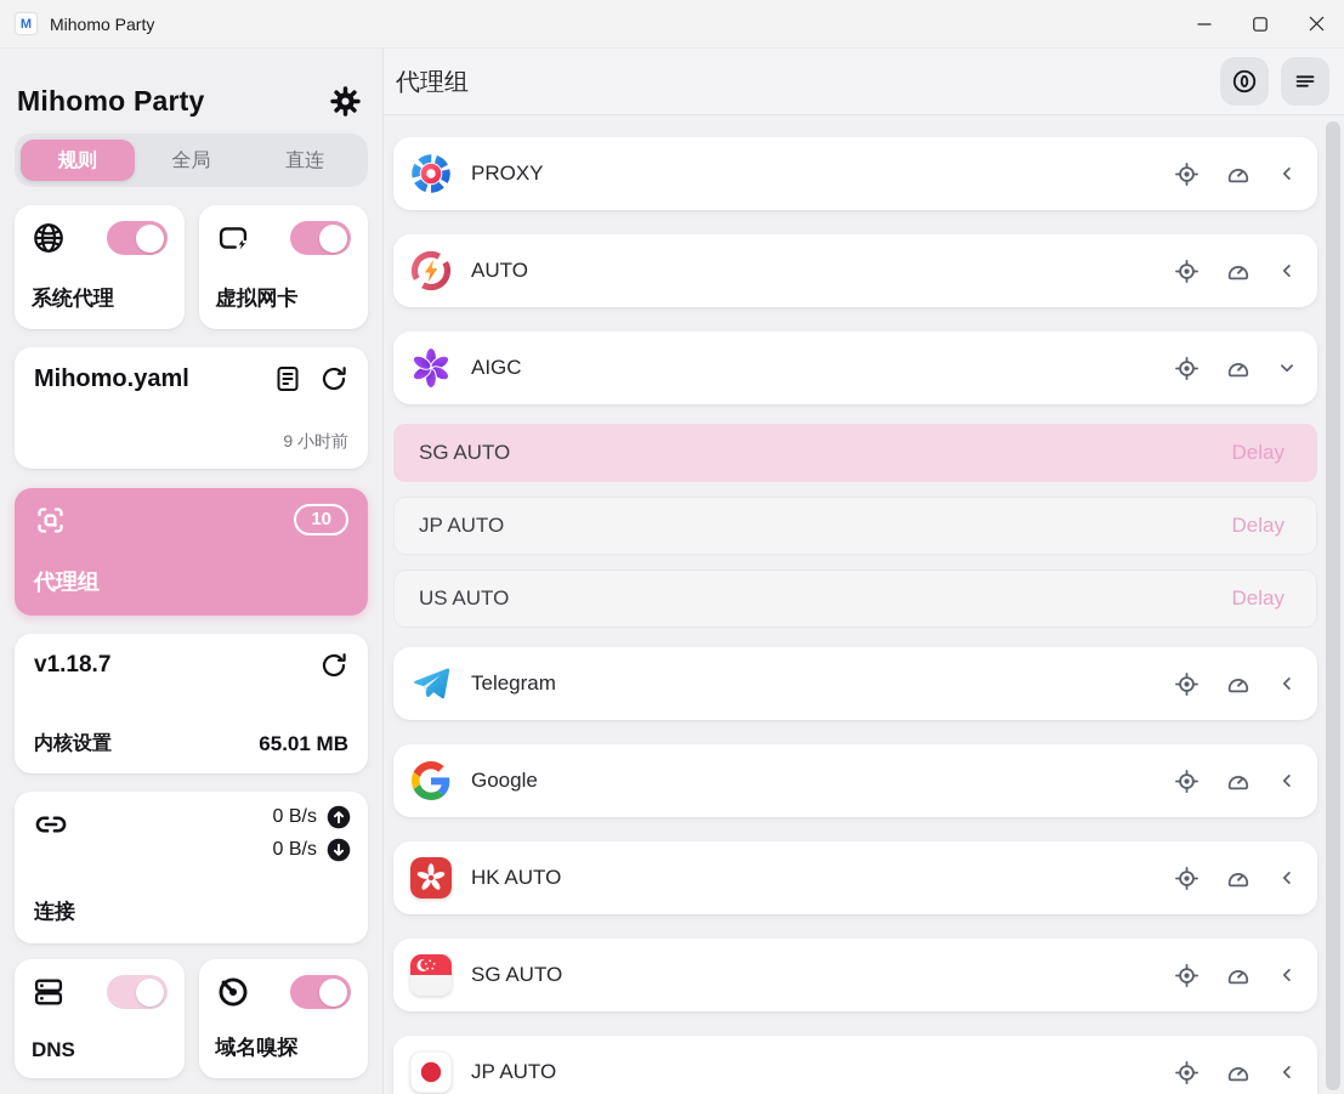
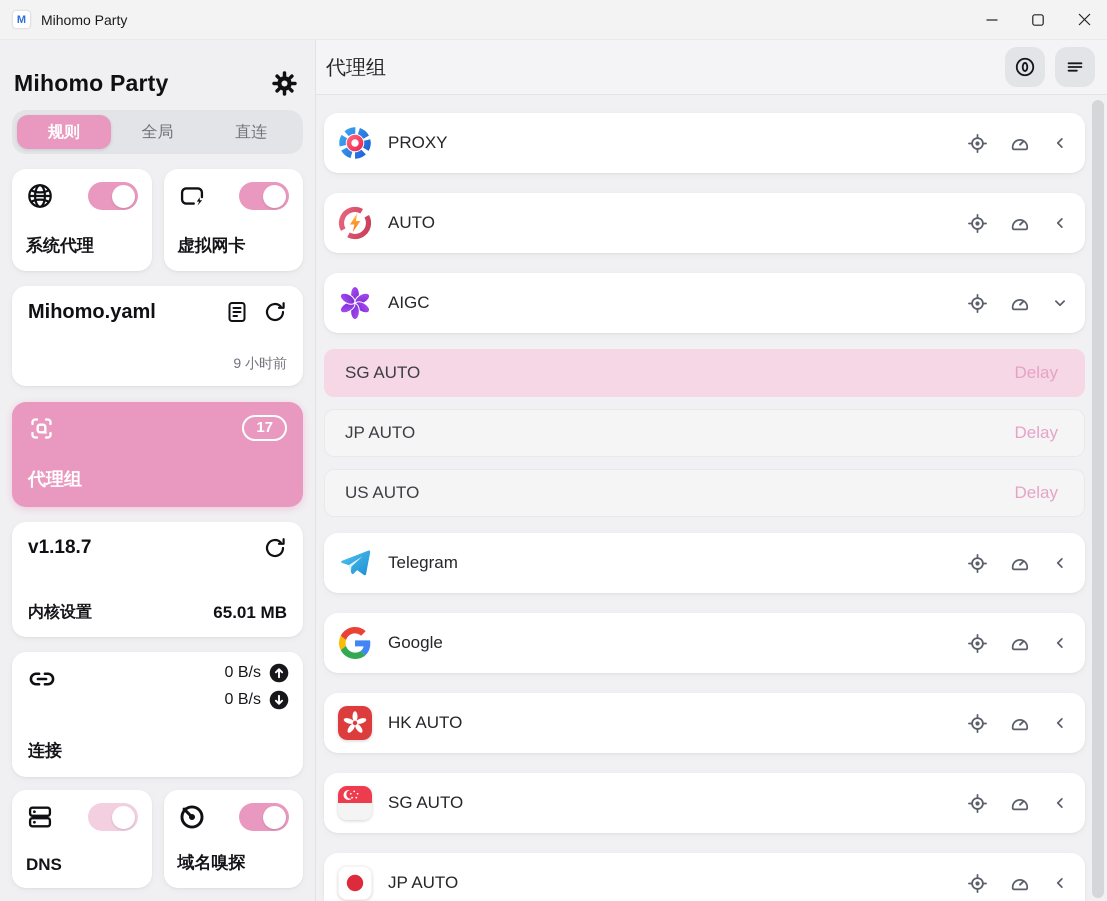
  M
  Mihomo Party
  Mihomo Party
  规则
  全局
  直连
  系统代理
  虚拟网卡
  Mihomo.yaml
  9 小时前
- 10
+ 17
  代理组
  v1.18.7
  内核设置
  65.01 MB
  0 B/s
  0 B/s
  连接
  DNS
  域名嗅探
  代理组
  PROXY
  AUTO
  AIGC
  SG AUTO
  Delay
  JP AUTO
  Delay
  US AUTO
  Delay
  Telegram
  Google
  HK AUTO
  SG AUTO
  JP AUTO
